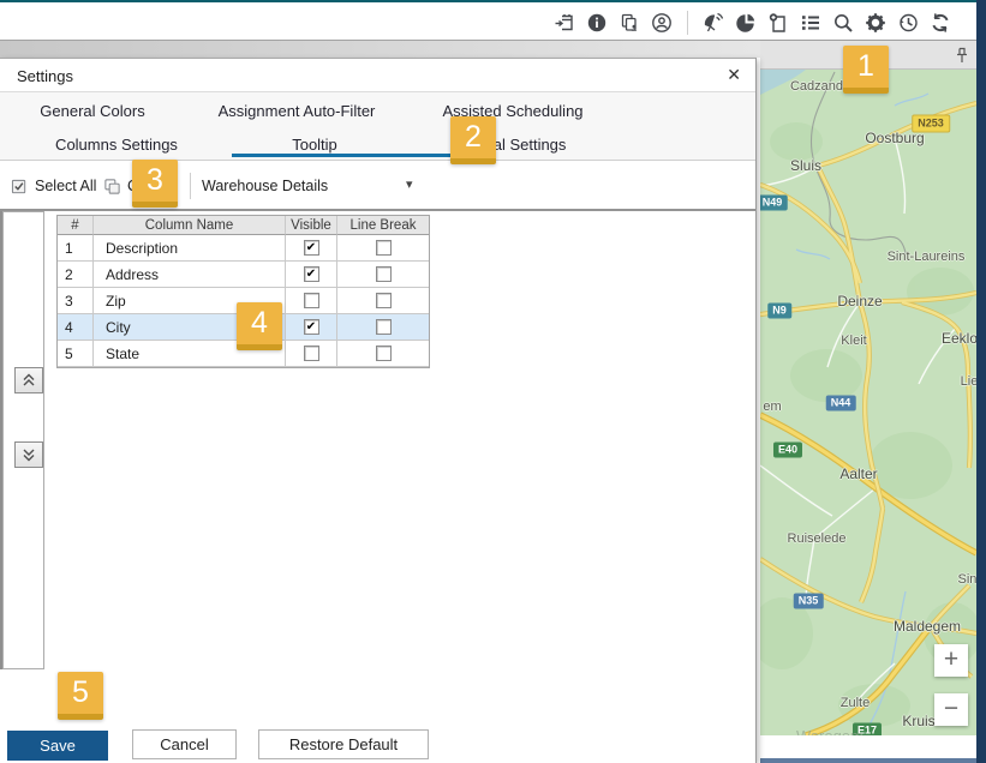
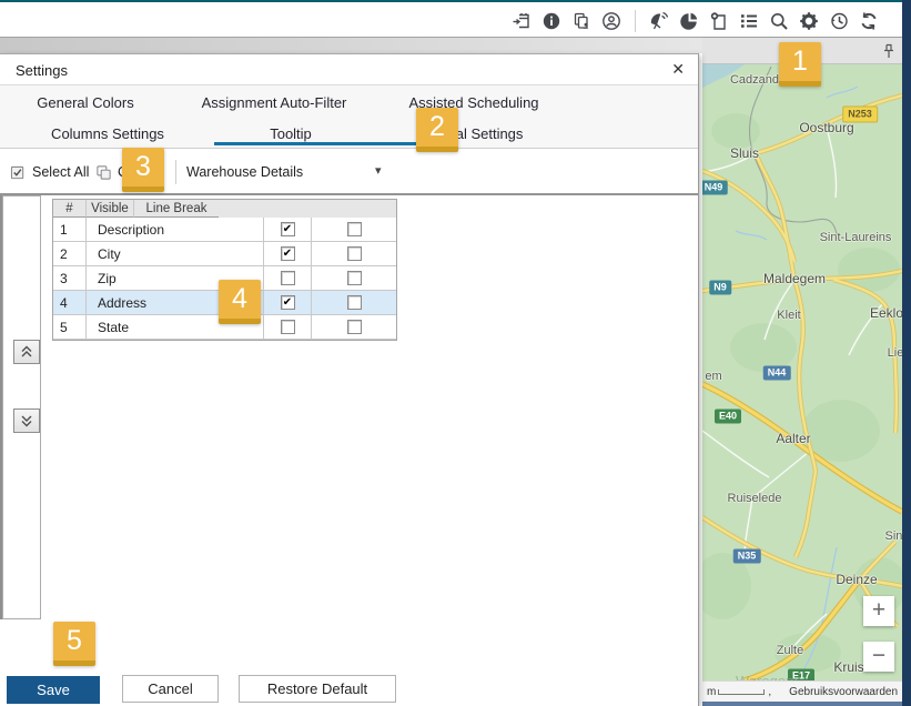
  Cadzand
  Oostburg
  Sluis
  Sint-Laureins
- Deinze
+ Maldegem
  Kleit
  Eeklo
  Lie
  em
  Aalter
  Ruiselede
  Sin
- Maldegem
+ Deinze
  Zulte
  Kruis
  N253
  N49
  N9
  N44
  E40
  N35
  E17
  +
  −
+ m
+ ,
+ Gebruiksvoorwaarden
  Settings
  ✕
  General Colors
  Assignment Auto-Filter
  Assisted Scheduling
  Columns Settings
  Tooltip
  Select All
  Warehouse Details
  ▾
  #
- Column Name
  Visible
  Line Break
  1
  Description
  2
- Address
+ City
  3
  Zip
  4
- City
+ Address
  5
  State
  Save
  Cancel
  Restore Default
  1
  2
  3
  4
  5
